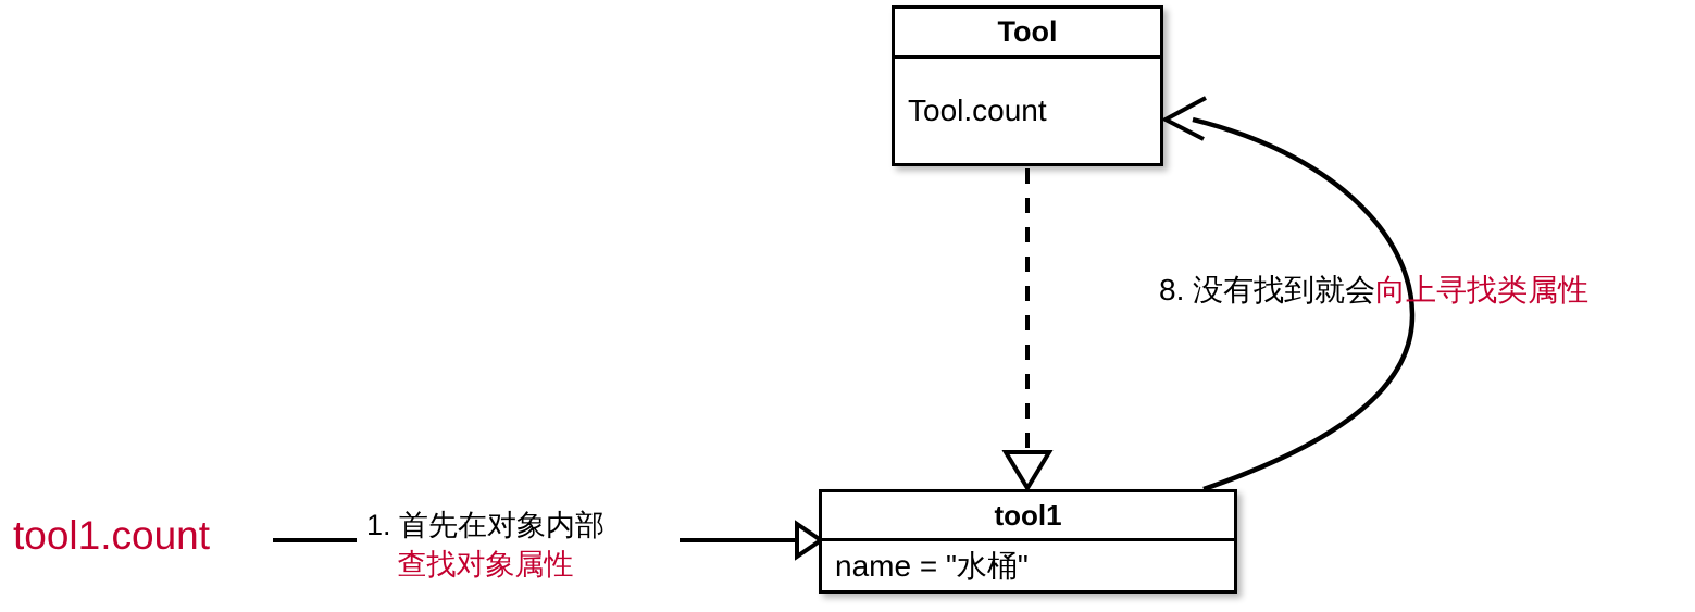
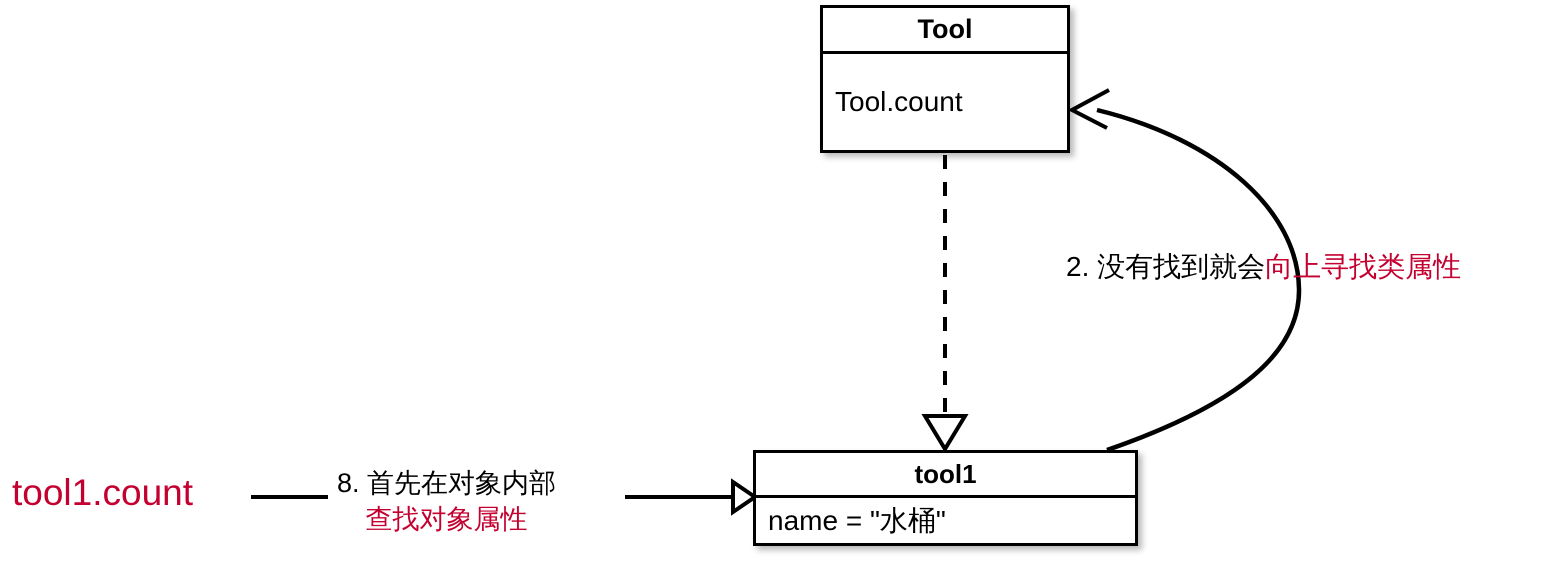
  Tool
  Tool.count
  tool1
  name = "水桶"
  tool1.count
- 1. 首先在对象内部
+ 8. 首先在对象内部
  查找对象属性
- 8. 没有找到就会向上寻找类属性
+ 2. 没有找到就会向上寻找类属性
